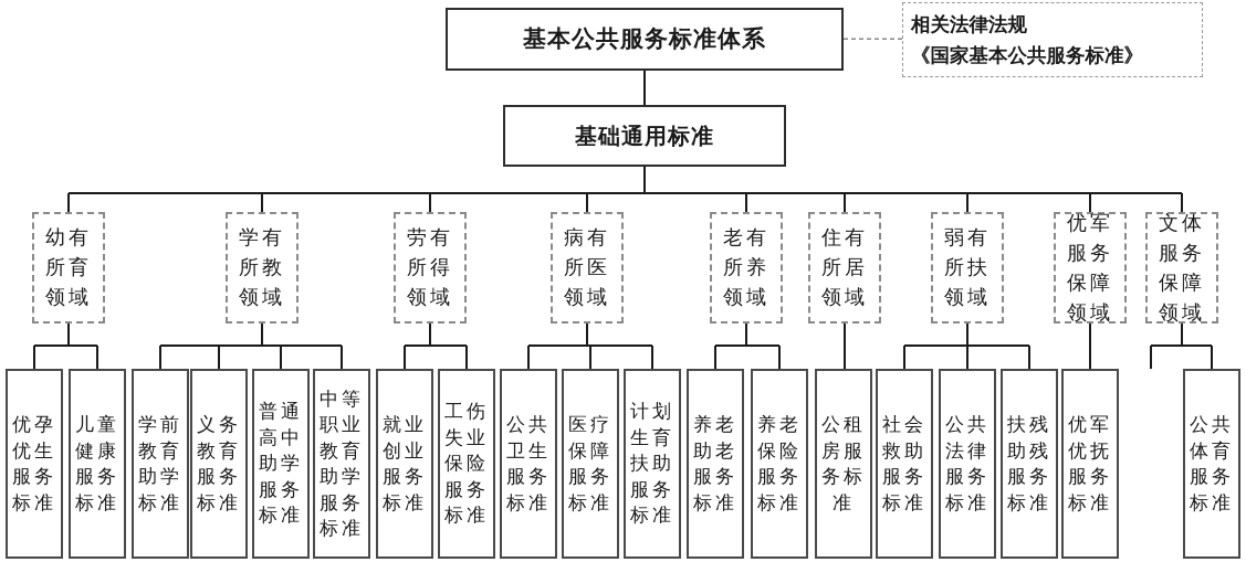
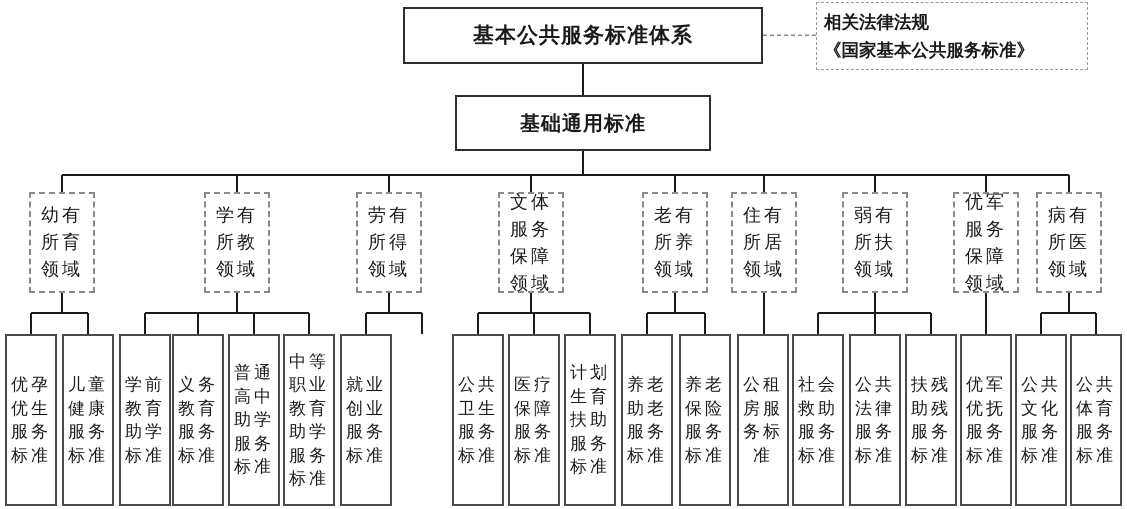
  基本公共服务标准体系
  相关法律法规
  《国家基本公共服务标准》
  基础通用标准
  幼有所育领域
  学有所教领域
  劳有所得领域
- 病有所医领域
+ 文体服务保障领域
  老有所养领域
  住有所居领域
  弱有所扶领域
  优军服务保障领域
- 文体服务保障领域
+ 病有所医领域
  优孕优生服务标准
  儿童健康服务标准
  学前教育助学标准
  义务教育服务标准
  普通高中助学服务标准
  中等职业教育助学服务标准
  就业创业服务标准
- 工伤失业保险服务标准
  公共卫生服务标准
  医疗保障服务标准
  计划生育扶助服务标准
  养老助老服务标准
  养老保险服务标准
  公租房服务标准
  社会救助服务标准
  公共法律服务标准
  扶残助残服务标准
  优军优抚服务标准
+ 公共文化服务标准
  公共体育服务标准
